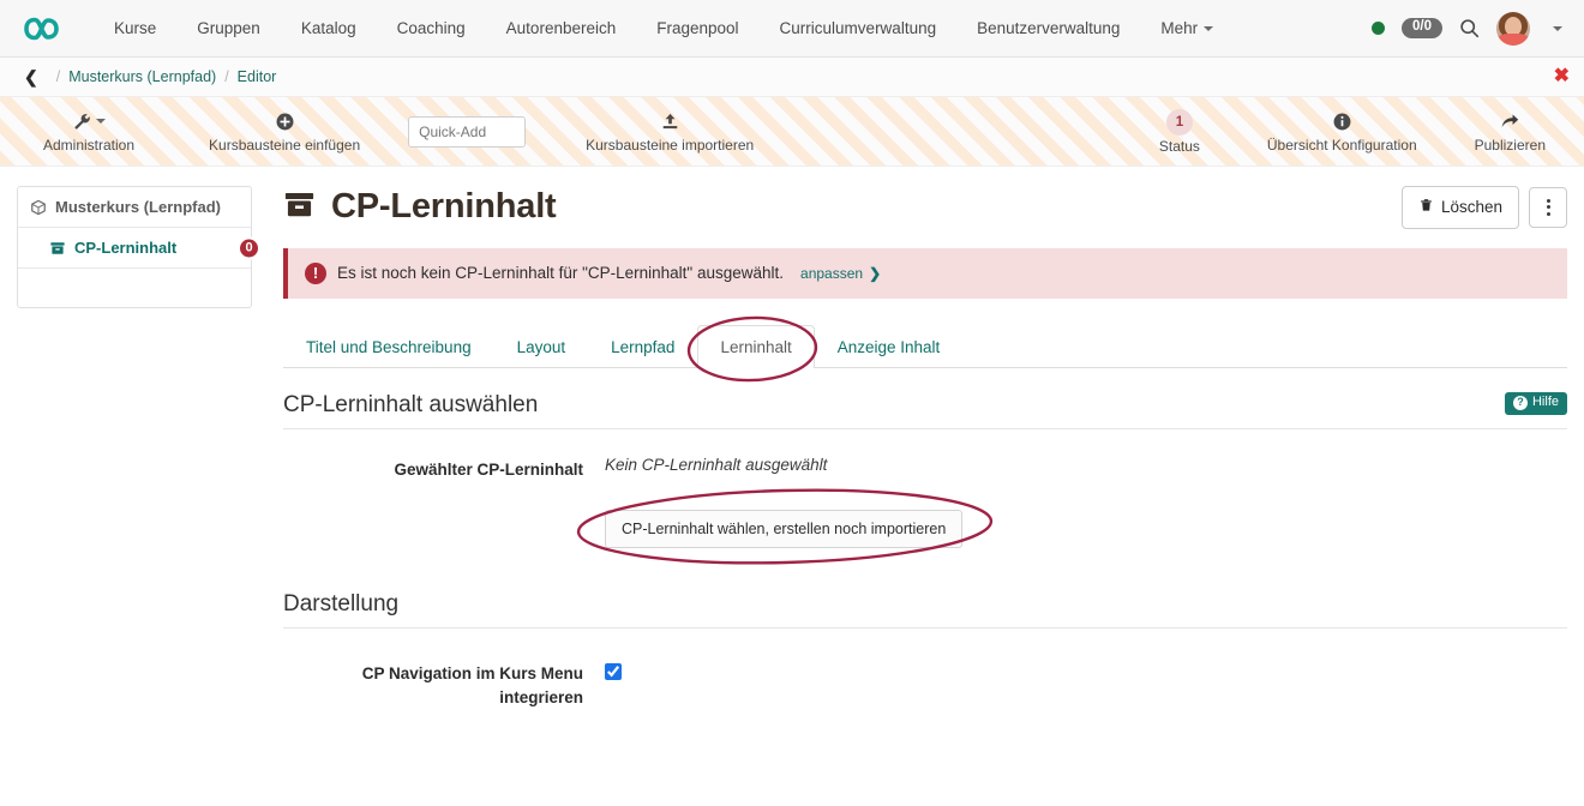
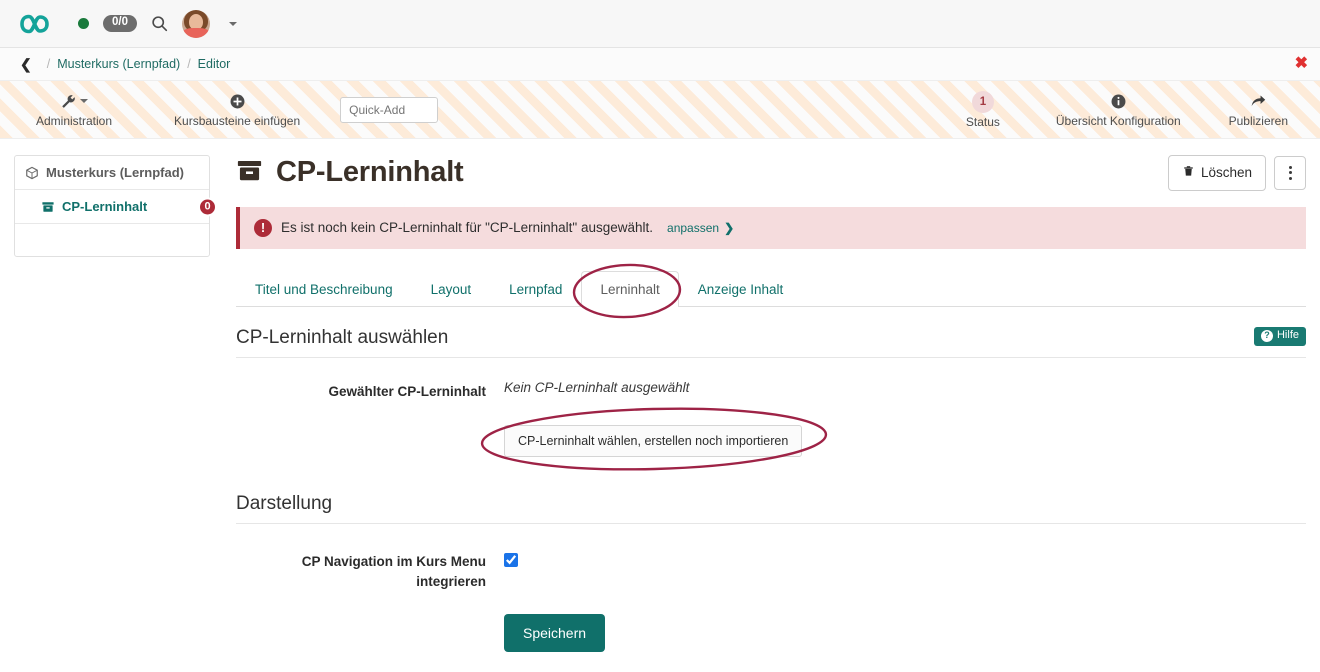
- Kurse
- Gruppen
- Katalog
- Coaching
- Autorenbereich
- Fragenpool
- Curriculumverwaltung
- Benutzerverwaltung
- Mehr
  0/0
  ❮
  /
  Musterkurs (Lernpfad)
  /
  Editor
  ✖
  Administration
  Kursbausteine einfügen
  Quick-Add
- Kursbausteine importieren
  1
  Status
  Übersicht Konfiguration
  Publizieren
  Musterkurs (Lernpfad)
  CP-Lerninhalt
  0
  CP-Lerninhalt
  Löschen
  !
  Es ist noch kein CP-Lerninhalt für "CP-Lerninhalt" ausgewählt.
  anpassen
  ❯
  Titel und Beschreibung
  Layout
  Lernpfad
  Lerninhalt
  Anzeige Inhalt
  CP-Lerninhalt auswählen
  ?
  Hilfe
  Gewählter CP-Lerninhalt
  Kein CP-Lerninhalt ausgewählt
  CP-Lerninhalt wählen, erstellen noch importieren
  Darstellung
  CP Navigation im Kurs Menu integrieren
+ Speichern
